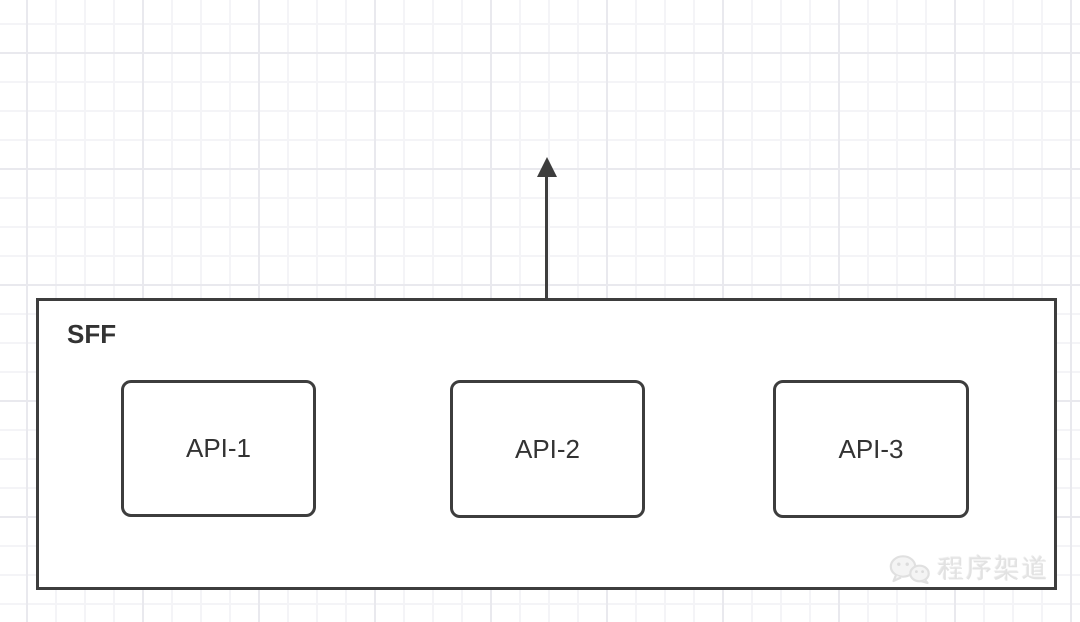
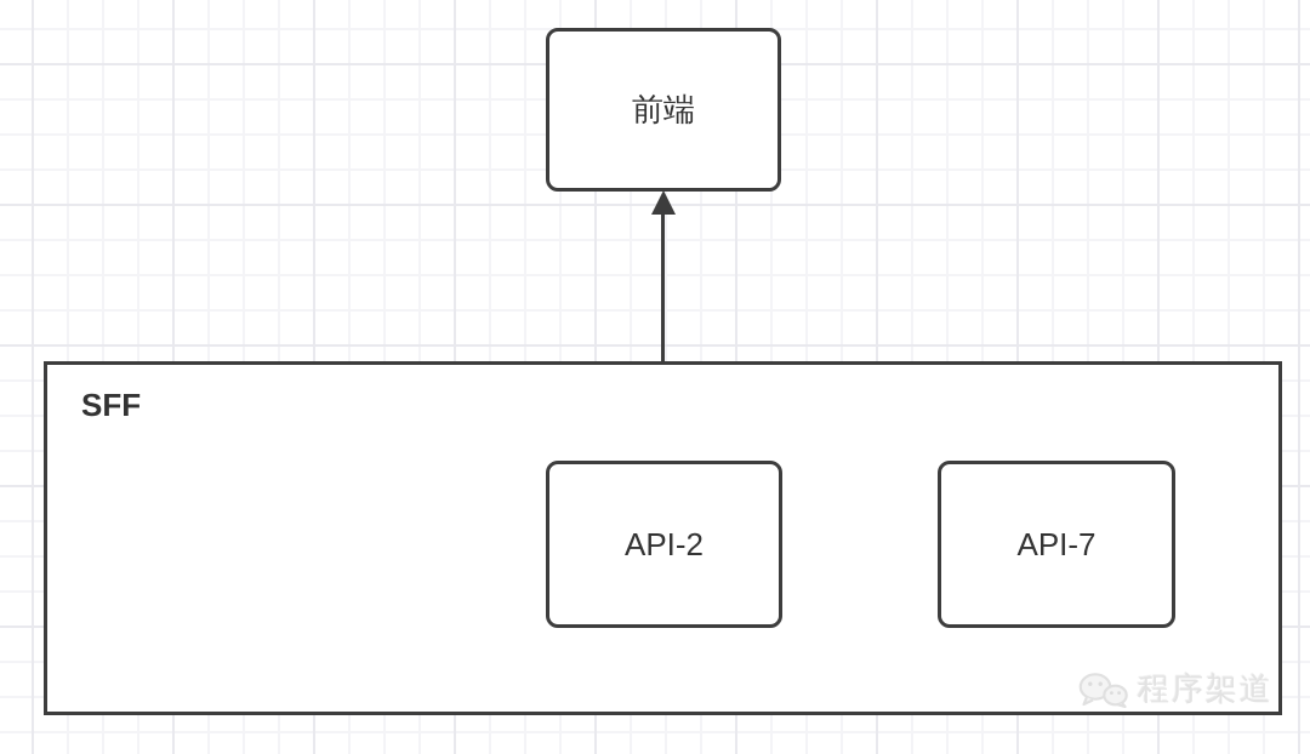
+ 前端
  SFF
- API-1
  API-2
- API-3
+ API-7
  程序架道
